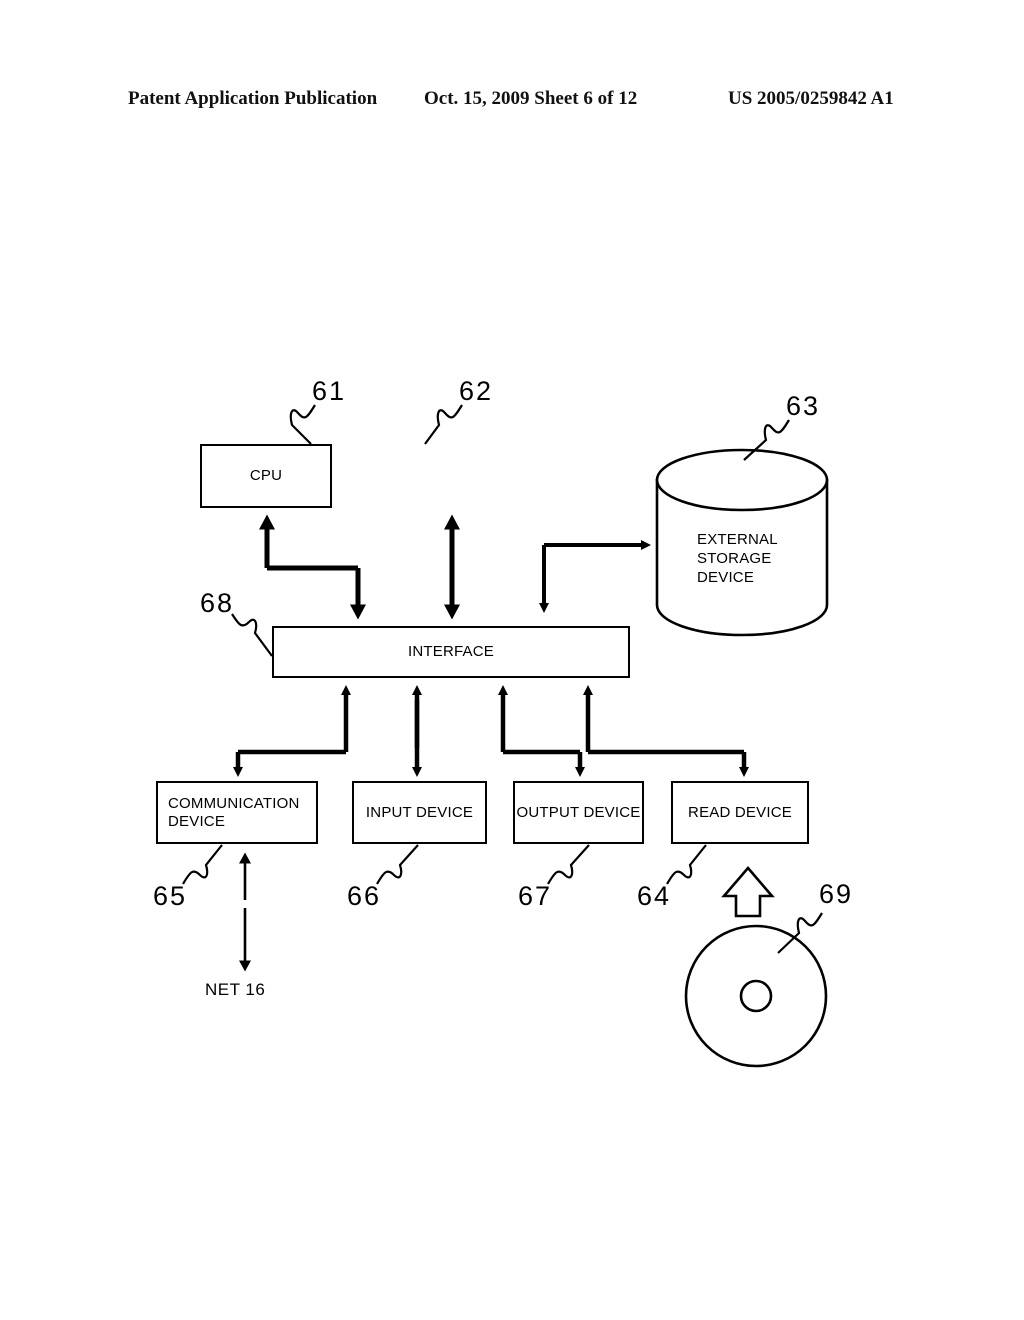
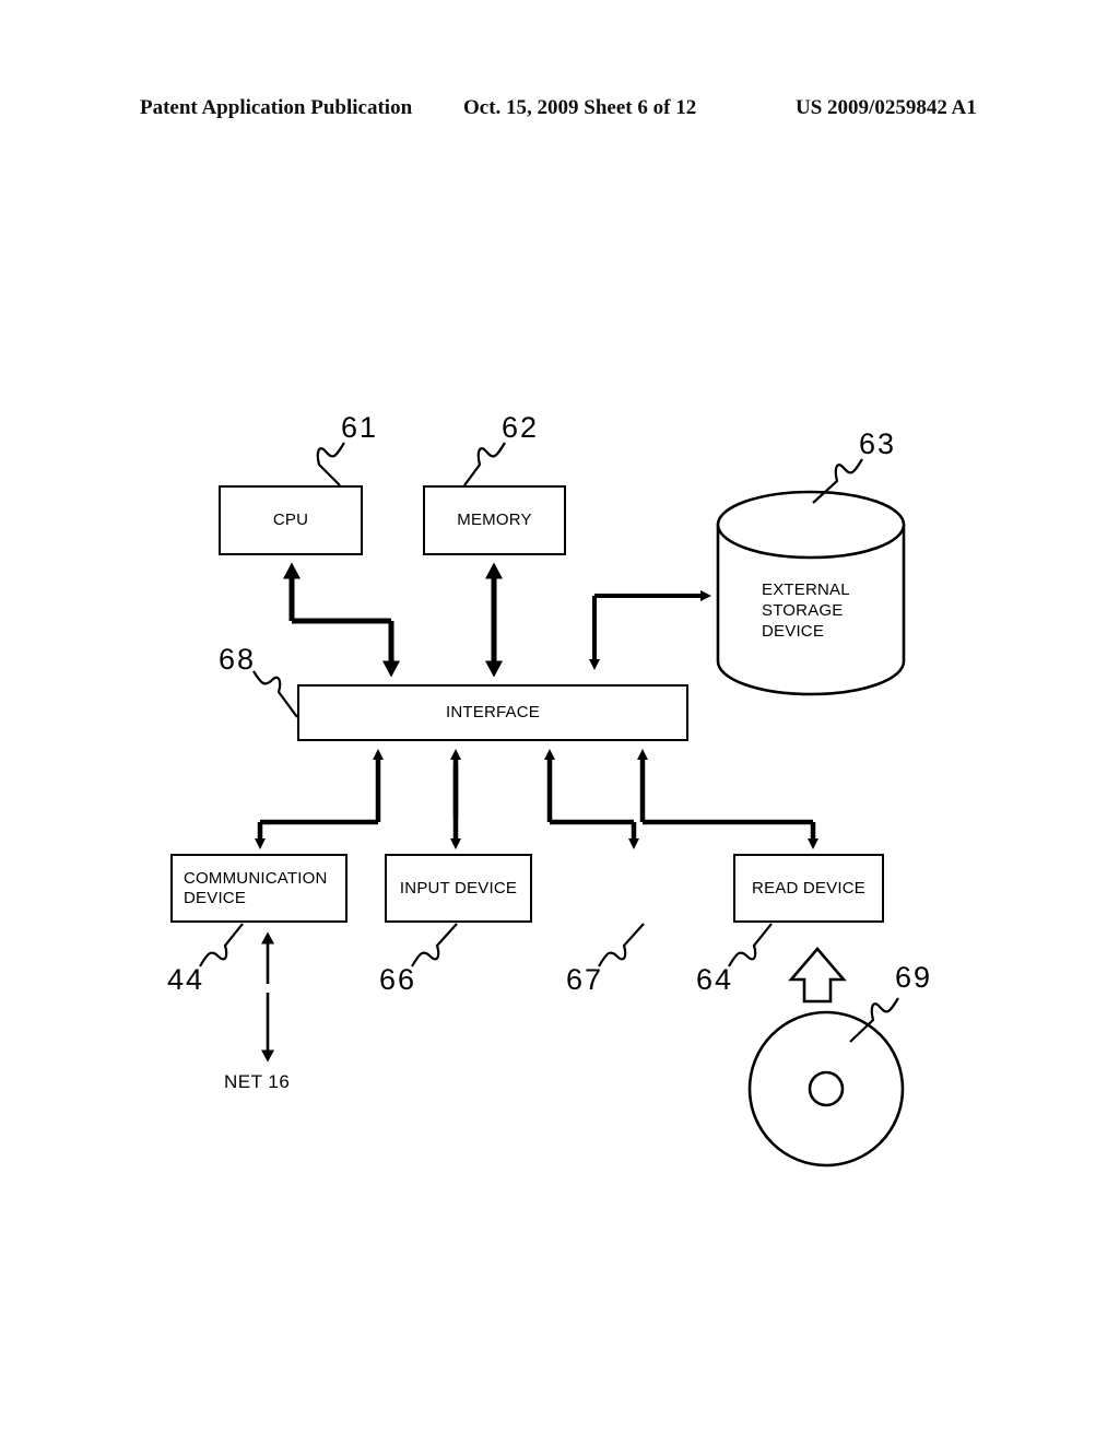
  Patent Application Publication
  Oct. 15, 2009 Sheet 6 of 12
- US 2005/0259842 A1
+ US 2009/0259842 A1
  CPU
+ MEMORY
  EXTERNAL
  STORAGE
  DEVICE
  INTERFACE
  COMMUNICATION
  DEVICE
  INPUT DEVICE
- OUTPUT DEVICE
  READ DEVICE
  61
  62
  63
  68
- 65
+ 44
  66
  67
  64
  69
  NET 16
